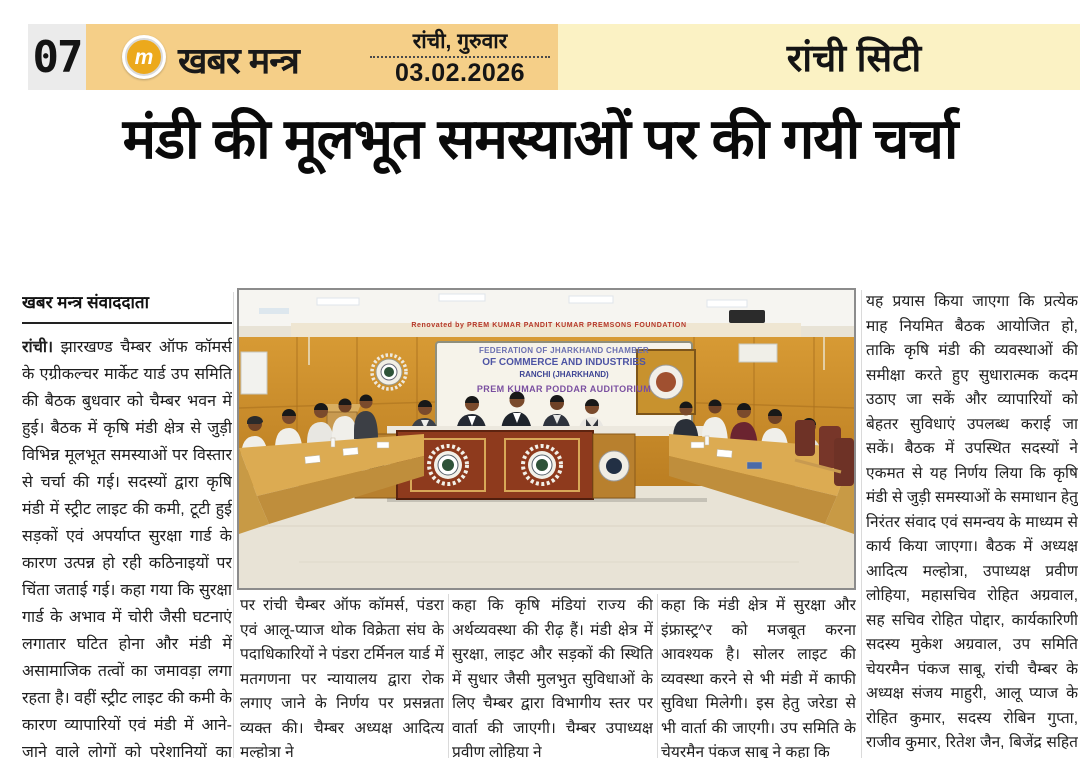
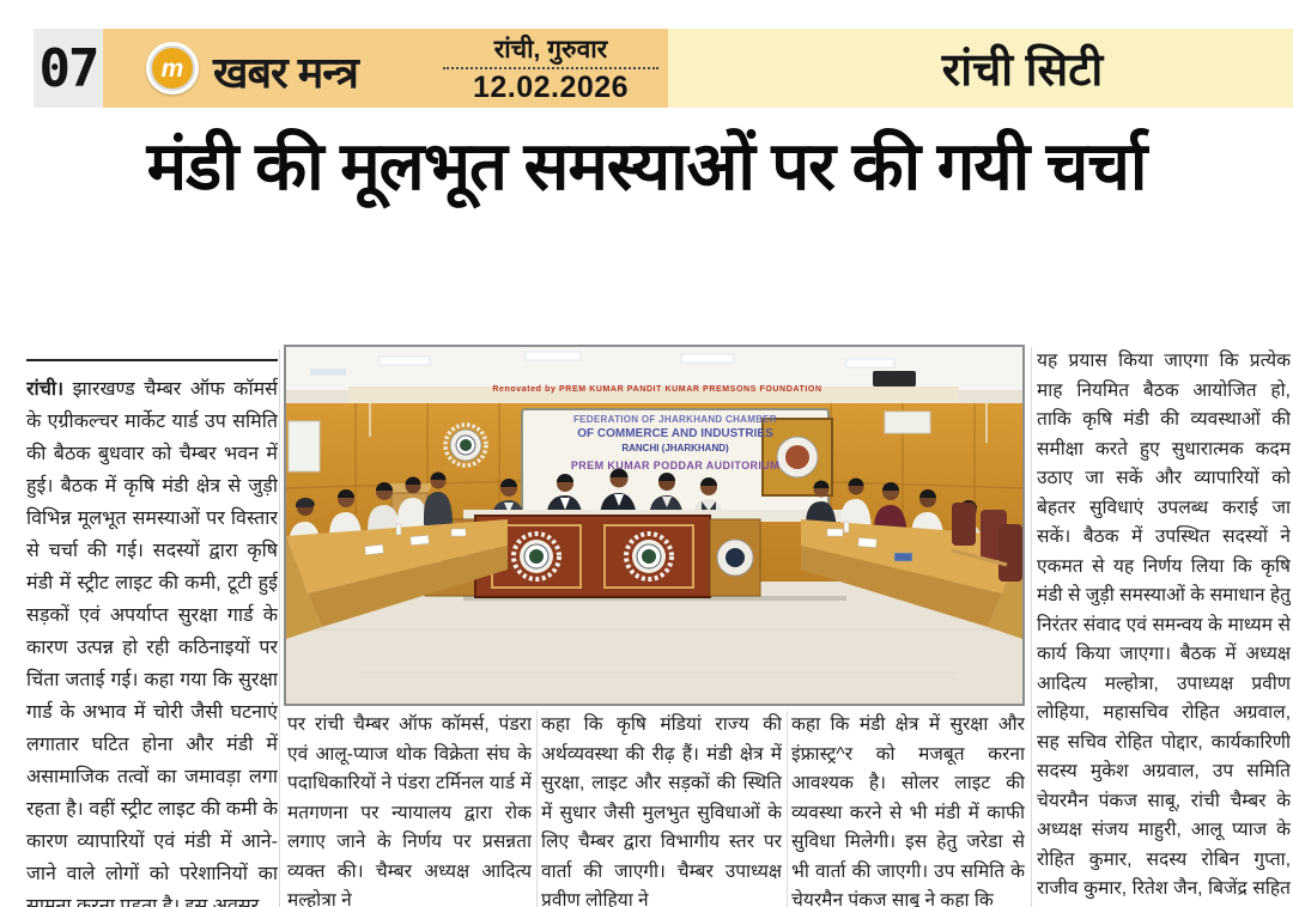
  07
  m
  खबर मन्त्र
  रांची, गुरुवार
- 03.02.2026
+ 12.02.2026
  रांची सिटी
  मंडी की मूलभूत समस्याओं पर की गयी चर्चा
- खबर मन्त्र संवाददाता
  रांची। झारखण्ड चैम्बर ऑफ कॉमर्स के एग्रीकल्चर मार्केट यार्ड उप समिति की बैठक बुधवार को चैम्बर भवन में हुई। बैठक में कृषि मंडी क्षेत्र से जुड़ी विभिन्न मूलभूत समस्याओं पर विस्तार से चर्चा की गई। सदस्यों द्वारा कृषि मंडी में स्ट्रीट लाइट की कमी, टूटी हुई सड़कों एवं अपर्याप्त सुरक्षा गार्ड के कारण उत्पन्न हो रही कठिनाइयों पर चिंता जताई गई। कहा गया कि सुरक्षा गार्ड के अभाव में चोरी जैसी घटनाएं लगातार घटित होना और मंडी में असामाजिक तत्वों का जमावड़ा लगा रहता है। वहीं स्ट्रीट लाइट की कमी के कारण व्यापारियों एवं मंडी में आने-जाने वाले लोगों को परेशानियों का
  FEDERATION OF JHARKHAND CHAMBER
  OF COMMERCE AND INDUSTRIES
  RANCHI (JHARKHAND)
  PREM KUMAR PODDAR AUDITORIUM
  पर रांची चैम्बर ऑफ कॉमर्स, पंडरा एवं आलू-प्याज थोक विक्रेता संघ के पदाधिकारियों ने पंडरा टर्मिनल यार्ड में मतगणना पर न्यायालय द्वारा रोक लगाए जाने के निर्णय पर प्रसन्नता व्यक्त की। चैम्बर अध्यक्ष आदित्य मल्होत्रा ने
  कहा कि कृषि मंडियां राज्य की अर्थव्यवस्था की रीढ़ हैं। मंडी क्षेत्र में सुरक्षा, लाइट और सड़कों की स्थिति में सुधार जैसी मुलभुत सुविधाओं के लिए चैम्बर द्वारा विभागीय स्तर पर वार्ता की जाएगी। चैम्बर उपाध्यक्ष प्रवीण लोहिया ने
  कहा कि मंडी क्षेत्र में सुरक्षा और इंफ्रास्ट्र^र को मजबूत करना आवश्यक है। सोलर लाइट की व्यवस्था करने से भी मंडी में काफी सुविधा मिलेगी। इस हेतु जरेडा से भी वार्ता की जाएगी। उप समिति के चेयरमैन पंकज साबू ने कहा कि
  यह प्रयास किया जाएगा कि प्रत्येक माह नियमित बैठक आयोजित हो, ताकि कृषि मंडी की व्यवस्थाओं की समीक्षा करते हुए सुधारात्मक कदम उठाए जा सकें और व्यापारियों को बेहतर सुविधाएं उपलब्ध कराई जा सकें। बैठक में उपस्थित सदस्यों ने एकमत से यह निर्णय लिया कि कृषि मंडी से जुड़ी समस्याओं के समाधान हेतु निरंतर संवाद एवं समन्वय के माध्यम से कार्य किया जाएगा। बैठक में अध्यक्ष आदित्य मल्होत्रा, उपाध्यक्ष प्रवीण लोहिया, महासचिव रोहित अग्रवाल, सह सचिव रोहित पोद्दार, कार्यकारिणी सदस्य मुकेश अग्रवाल, उप समिति चेयरमैन पंकज साबू, रांची चैम्बर के अध्यक्ष संजय माहुरी, आलू प्याज के रोहित कुमार, सदस्य रोबिन गुप्ता, राजीव कुमार, रितेश जैन, बिजेंद्र सहित
